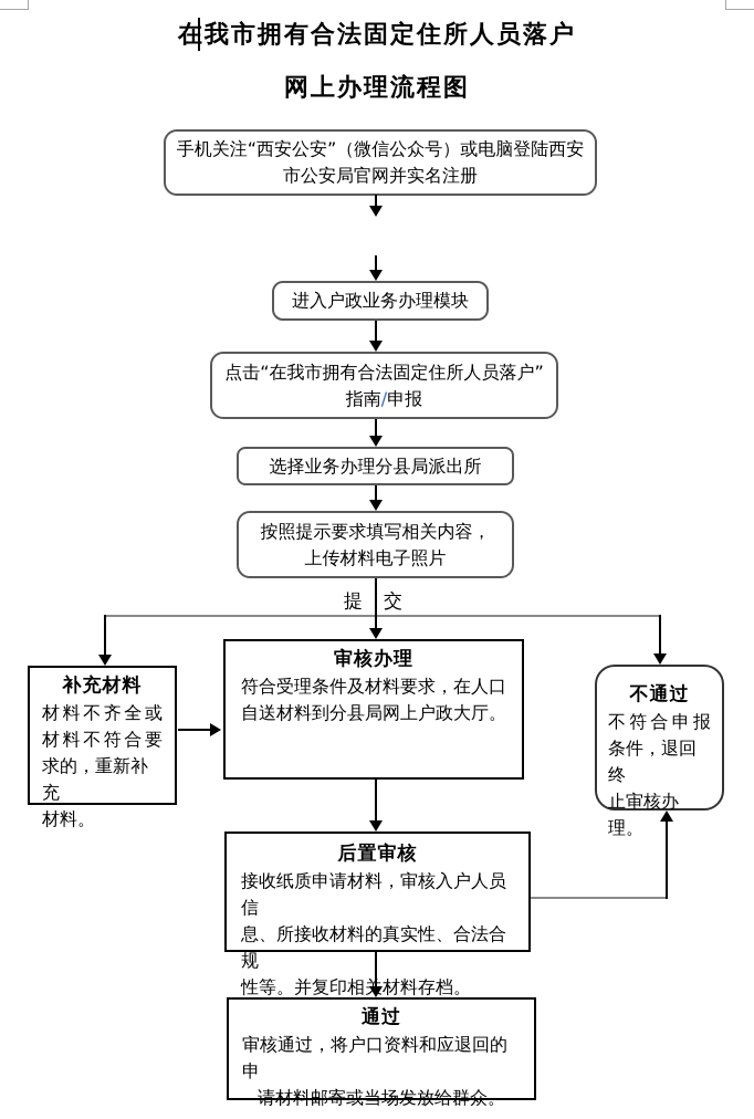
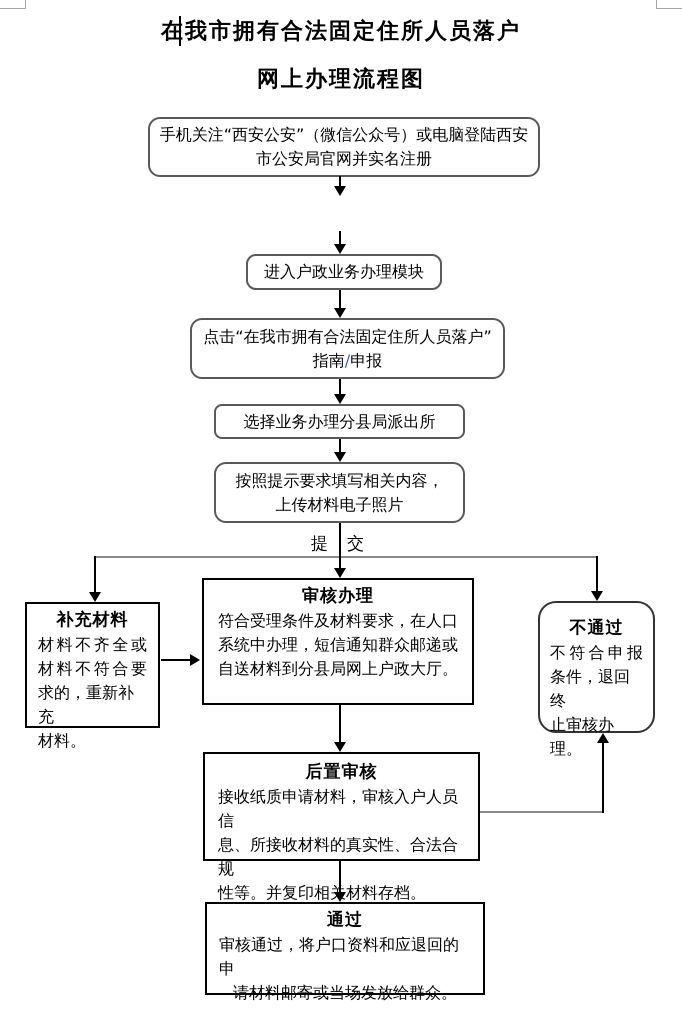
  在我市拥有合法固定住所人员落户
  网上办理流程图
  手机关注“西安公安”（微信公众号）或电脑登陆西安
  市公安局官网并实名注册
  进入户政业务办理模块
  点击“在我市拥有合法固定住所人员落户”
  指南/申报
  选择业务办理分县局派出所
  按照提示要求填写相关内容，
  上传材料电子照片
  提
  交
  补充材料
  材料不齐全或
  材料不符合要
  求的，重新补充
  材料。
  审核办理
  符合受理条件及材料要求，在人口
+ 系统中办理，短信通知群众邮递或
  自送材料到分县局网上户政大厅。
  不通过
  不符合申报
  条件，退回终
  止审核办理。
  后置审核
  接收纸质申请材料，审核入户人员信
  息、所接收材料的真实性、合法合规
  性等。并复印相关材料存档。
  通过
  审核通过，将户口资料和应退回的申
  请材料邮寄或当场发放给群众。
